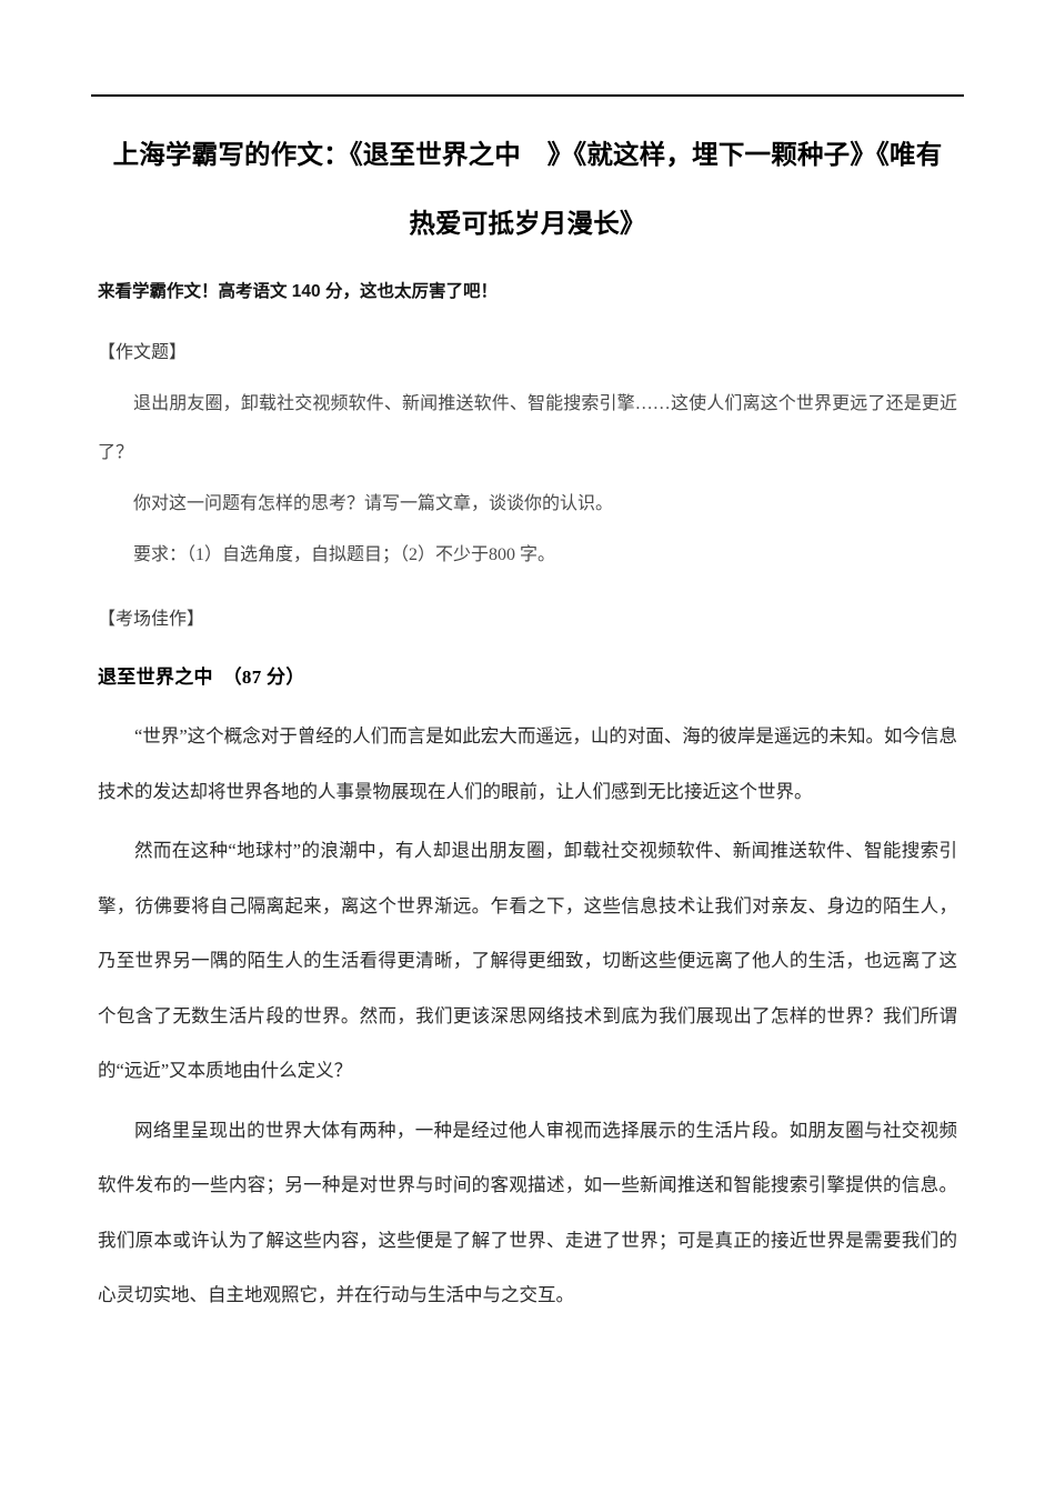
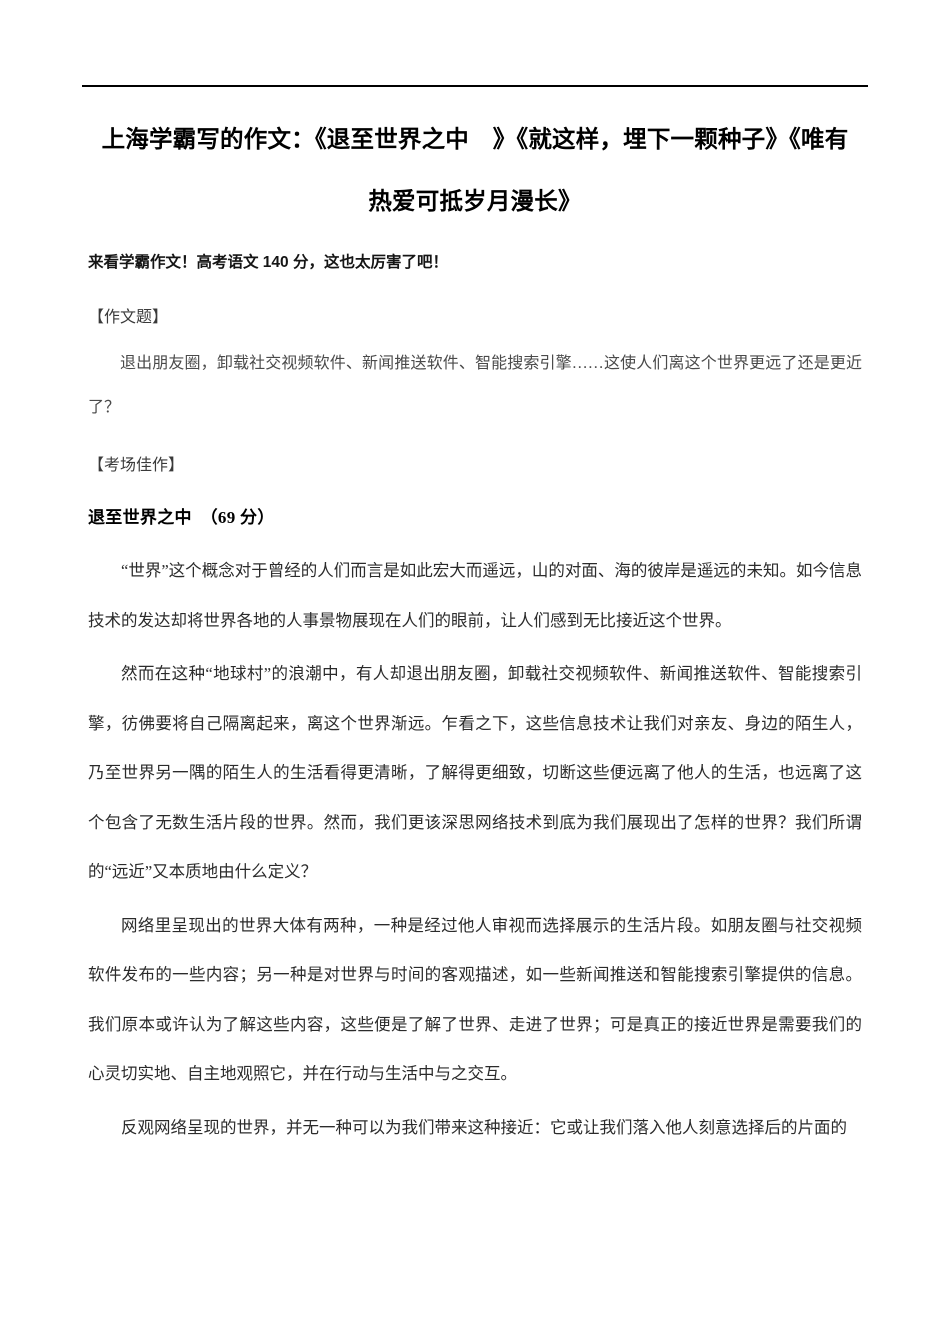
  上海学霸写的作文：《退至世界之中 》《就这样，埋下一颗种子》《唯有热爱可抵岁月漫长》
  来看学霸作文！高考语文 140 分，这也太厉害了吧！
  【作文题】
  退出朋友圈，卸载社交视频软件、新闻推送软件、智能搜索引擎……这使人们离这个世界更远了还是更近了？
- 你对这一问题有怎样的思考？请写一篇文章，谈谈你的认识。
- 要求：（1）自选角度，自拟题目；（2）不少于800 字。
  【考场佳作】
- 退至世界之中 （87 分）
+ 退至世界之中 （69 分）
  “世界”这个概念对于曾经的人们而言是如此宏大而遥远，山的对面、海的彼岸是遥远的未知。如今信息技术的发达却将世界各地的人事景物展现在人们的眼前，让人们感到无比接近这个世界。
  然而在这种“地球村”的浪潮中，有人却退出朋友圈，卸载社交视频软件、新闻推送软件、智能搜索引擎，彷佛要将自己隔离起来，离这个世界渐远。乍看之下，这些信息技术让我们对亲友、身边的陌生人，乃至世界另一隅的陌生人的生活看得更清晰，了解得更细致，切断这些便远离了他人的生活，也远离了这个包含了无数生活片段的世界。然而，我们更该深思网络技术到底为我们展现出了怎样的世界？我们所谓的“远近”又本质地由什么定义？
  网络里呈现出的世界大体有两种，一种是经过他人审视而选择展示的生活片段。如朋友圈与社交视频软件发布的一些内容；另一种是对世界与时间的客观描述，如一些新闻推送和智能搜索引擎提供的信息。我们原本或许认为了解这些内容，这些便是了解了世界、走进了世界；可是真正的接近世界是需要我们的心灵切实地、自主地观照它，并在行动与生活中与之交互。
+ 反观网络呈现的世界，并无一种可以为我们带来这种接近：它或让我们落入他人刻意选择后的片面的
